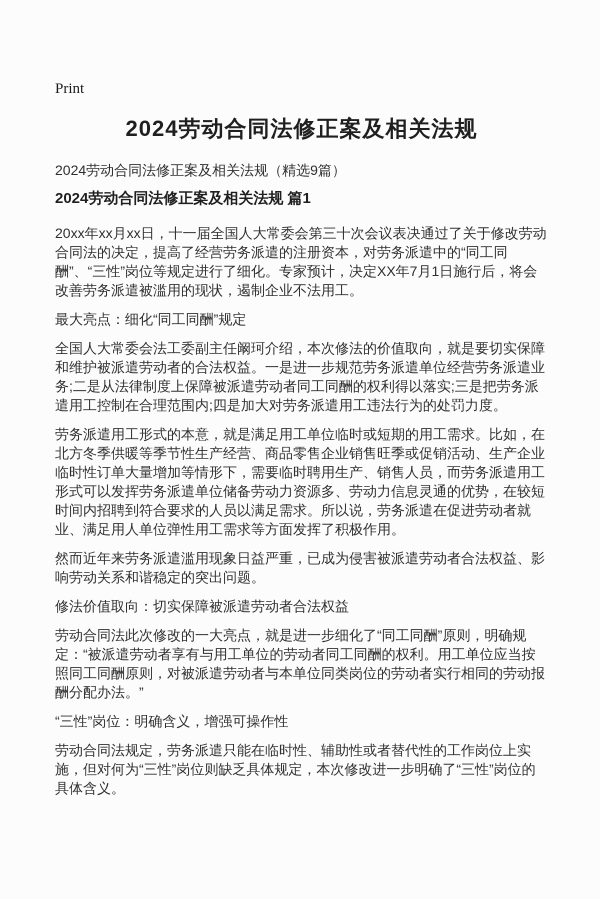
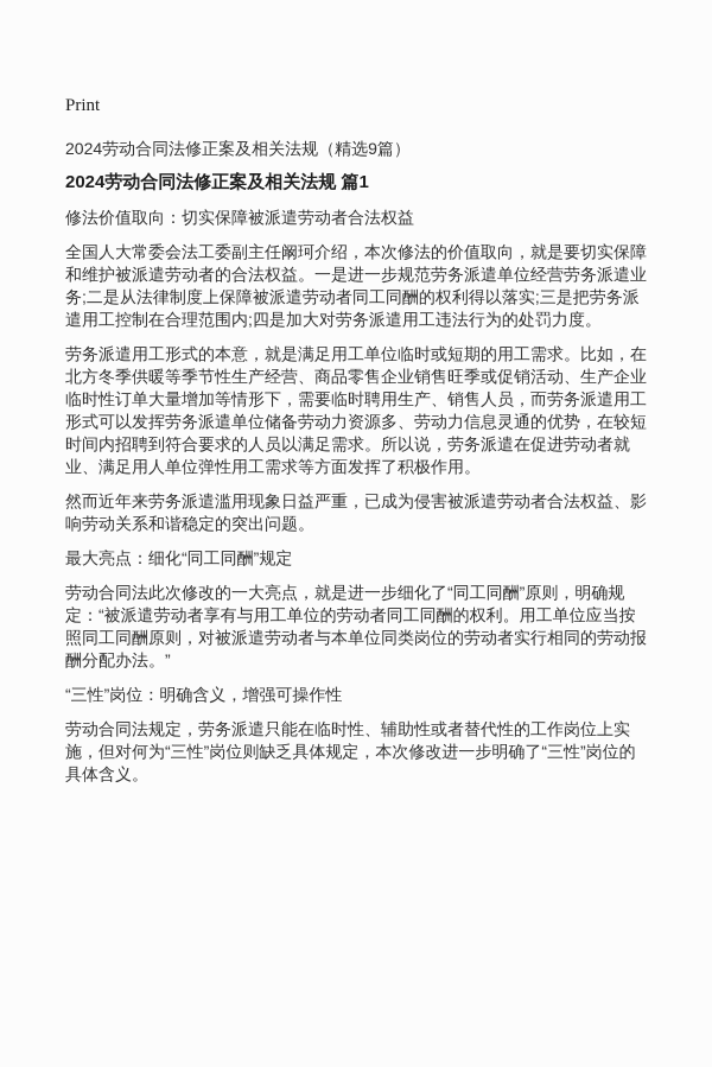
  Print
- 2024劳动合同法修正案及相关法规
  2024劳动合同法修正案及相关法规（精选9篇）
  2024劳动合同法修正案及相关法规 篇1
- 20xx年xx月xx日，十一届全国人大常委会第三十次会议表决通过了关于修改劳动合同法的决定，提高了经营劳务派遣的注册资本，对劳务派遣中的“同工同酬”、“三性”岗位等规定进行了细化。专家预计，决定XX年7月1日施行后，将会改善劳务派遣被滥用的现状，遏制企业不法用工。
- 最大亮点：细化“同工同酬”规定
+ 修法价值取向：切实保障被派遣劳动者合法权益
  全国人大常委会法工委副主任阚珂介绍，本次修法的价值取向，就是要切实保障和维护被派遣劳动者的合法权益。一是进一步规范劳务派遣单位经营劳务派遣业务;二是从法律制度上保障被派遣劳动者同工同酬的权利得以落实;三是把劳务派遣用工控制在合理范围内;四是加大对劳务派遣用工违法行为的处罚力度。
  劳务派遣用工形式的本意，就是满足用工单位临时或短期的用工需求。比如，在北方冬季供暖等季节性生产经营、商品零售企业销售旺季或促销活动、生产企业临时性订单大量增加等情形下，需要临时聘用生产、销售人员，而劳务派遣用工形式可以发挥劳务派遣单位储备劳动力资源多、劳动力信息灵通的优势，在较短时间内招聘到符合要求的人员以满足需求。所以说，劳务派遣在促进劳动者就业、满足用人单位弹性用工需求等方面发挥了积极作用。
  然而近年来劳务派遣滥用现象日益严重，已成为侵害被派遣劳动者合法权益、影响劳动关系和谐稳定的突出问题。
- 修法价值取向：切实保障被派遣劳动者合法权益
+ 最大亮点：细化“同工同酬”规定
  劳动合同法此次修改的一大亮点，就是进一步细化了“同工同酬”原则，明确规定：“被派遣劳动者享有与用工单位的劳动者同工同酬的权利。用工单位应当按照同工同酬原则，对被派遣劳动者与本单位同类岗位的劳动者实行相同的劳动报酬分配办法。”
  “三性”岗位：明确含义，增强可操作性
  劳动合同法规定，劳务派遣只能在临时性、辅助性或者替代性的工作岗位上实施，但对何为“三性”岗位则缺乏具体规定，本次修改进一步明确了“三性”岗位的具体含义。
